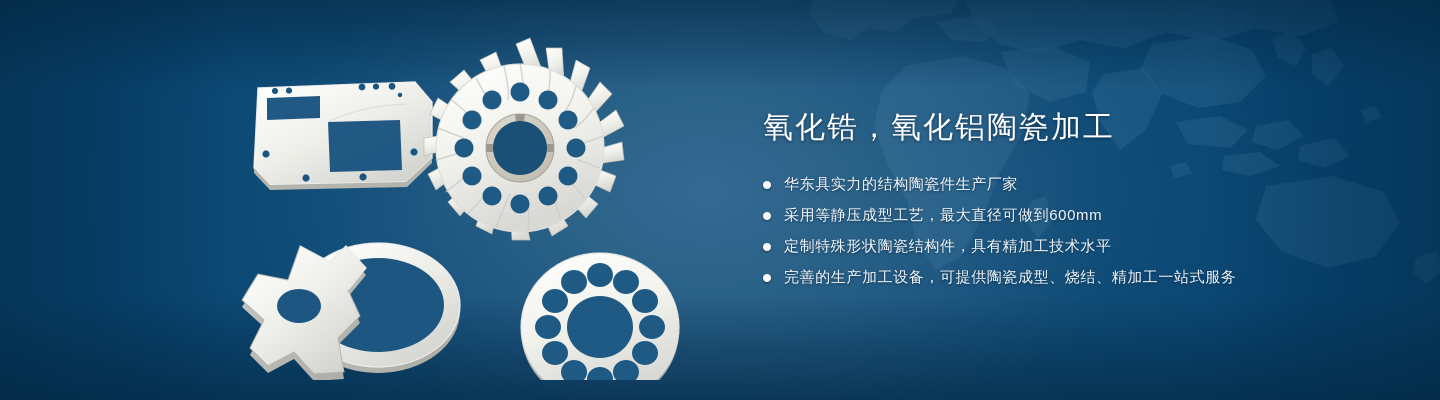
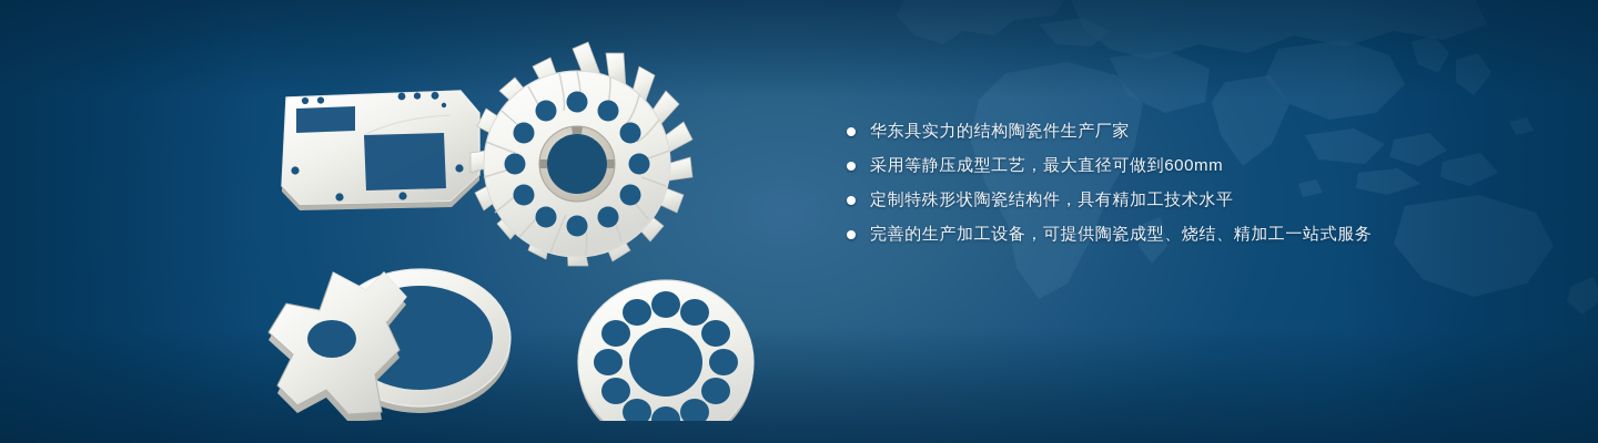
- 氧化锆，氧化铝陶瓷加工
  华东具实力的结构陶瓷件生产厂家
  采用等静压成型工艺，最大直径可做到600mm
  定制特殊形状陶瓷结构件，具有精加工技术水平
  完善的生产加工设备，可提供陶瓷成型、烧结、精加工一站式服务
